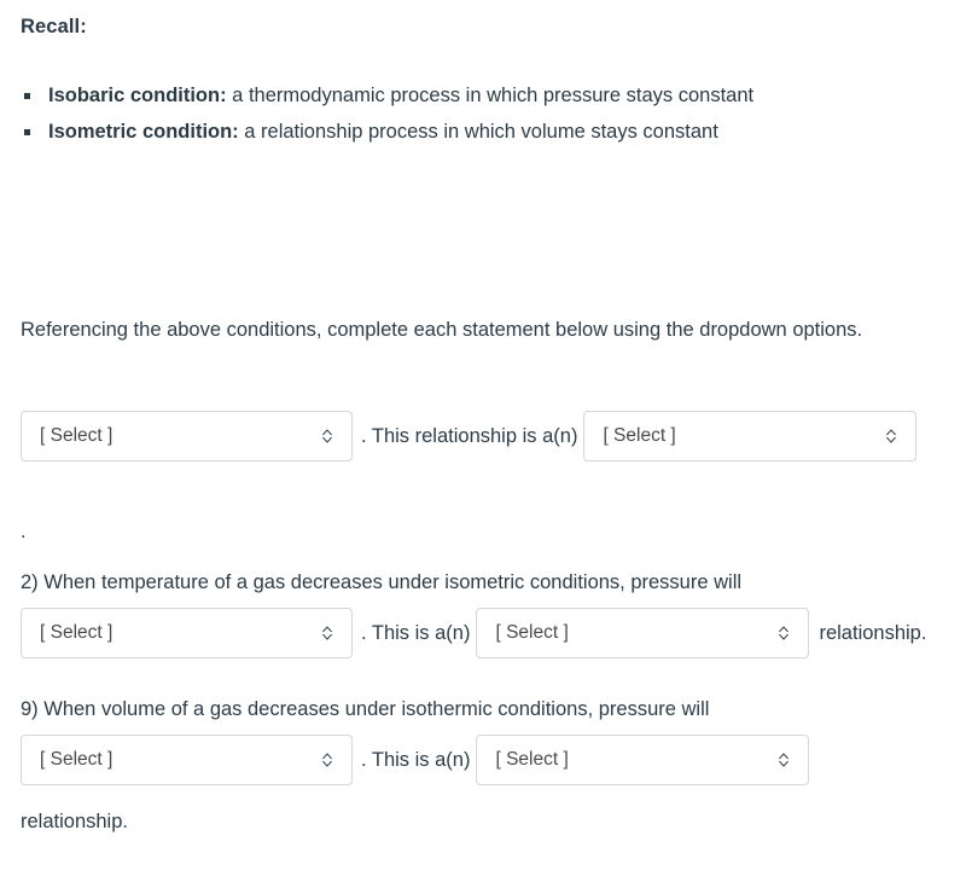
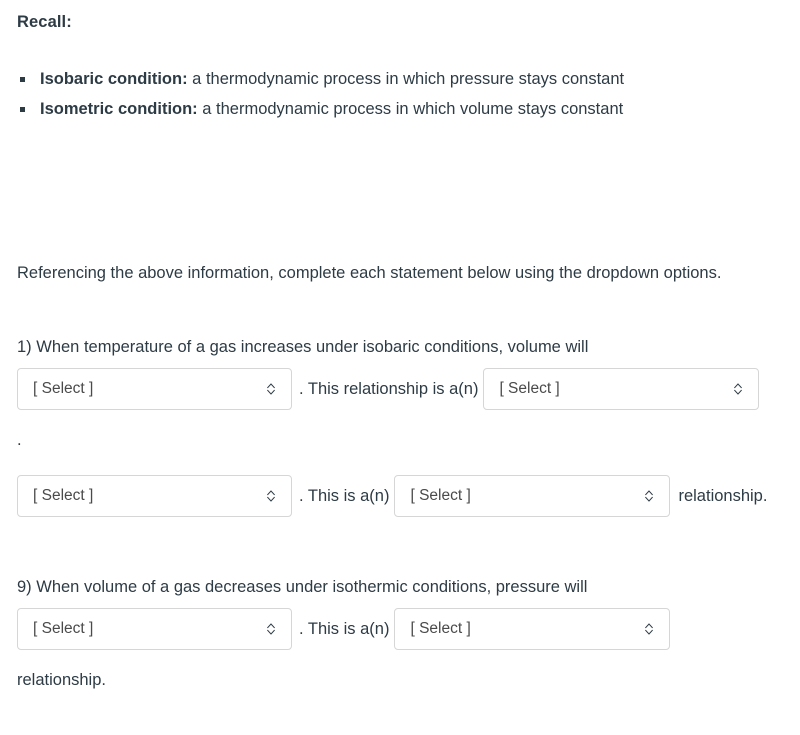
  Recall:
  Isobaric condition: a thermodynamic process in which pressure stays constant
- Isometric condition: a relationship process in which volume stays constant
+ Isometric condition: a thermodynamic process in which volume stays constant
- Referencing the above conditions, complete each statement below using the dropdown options.
+ Referencing the above information, complete each statement below using the dropdown options.
+ 1) When temperature of a gas increases under isobaric conditions, volume will
  [ Select ]
  . This relationship is a(n)
  [ Select ]
  .
- 2) When temperature of a gas decreases under isometric conditions, pressure will
  [ Select ]
  . This is a(n)
  [ Select ]
  relationship.
  9) When volume of a gas decreases under isothermic conditions, pressure will
  [ Select ]
  . This is a(n)
  [ Select ]
  relationship.
